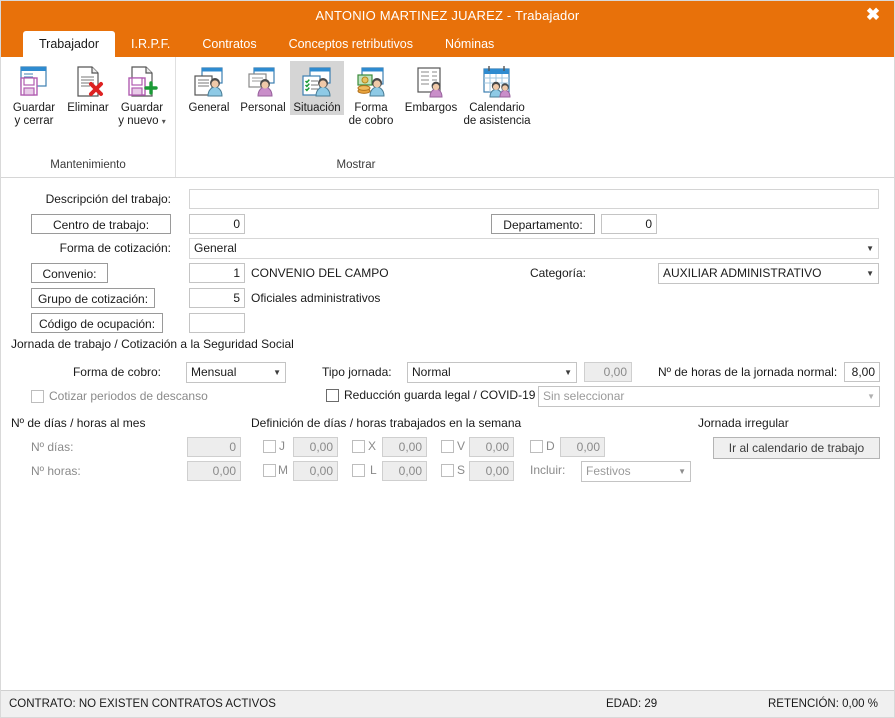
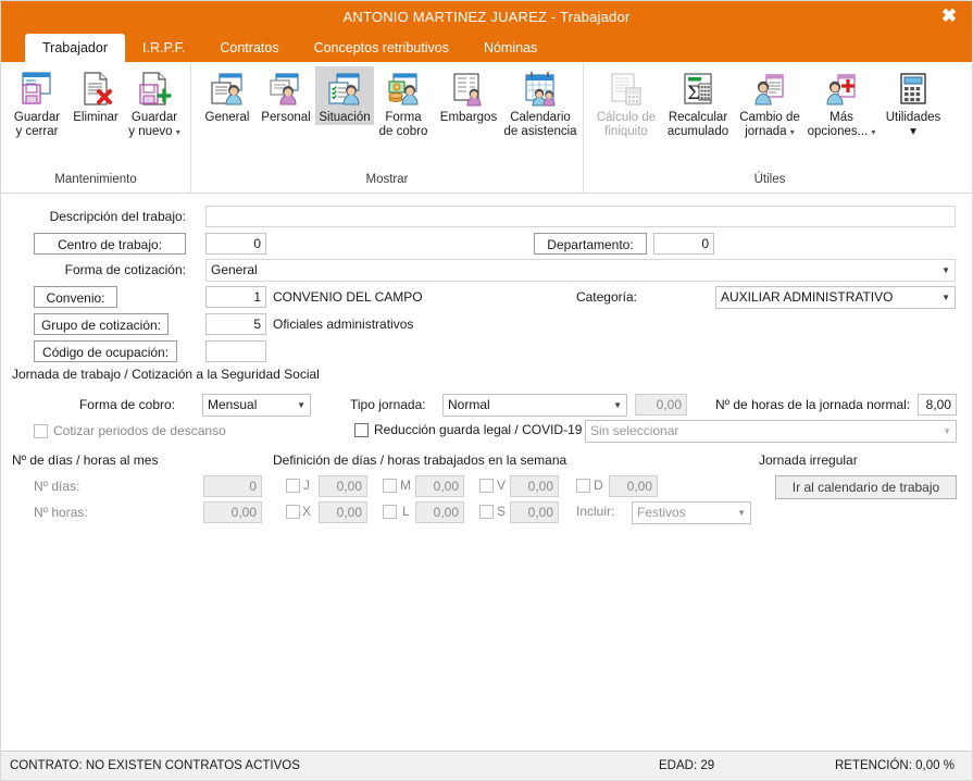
  ANTONIO MARTINEZ JUAREZ - Trabajador
  ✖
  Trabajador
  I.R.P.F.
  Contratos
  Conceptos retributivos
  Nóminas
  Guardar
  y cerrar
  Eliminar
  Guardar
  y nuevo ▾
  Mantenimiento
  General
  Personal
  Situación
  Forma
  de cobro
  Embargos
  Calendario
  de asistencia
  Mostrar
+ Cálculo de
+ finiquito
+ Σ
+ Recalcular
+ acumulado
+ Cambio de
+ jornada ▾
+ Más
+ opciones... ▾
+ Utilidades
+ ▾
+ Útiles
  Descripción del trabajo:
  Centro de trabajo:
  0
  Departamento:
  0
  Forma de cotización:
  General
  ▼
  Convenio:
  1
  CONVENIO DEL CAMPO
  Categoría:
  AUXILIAR ADMINISTRATIVO
  ▼
  Grupo de cotización:
  5
  Oficiales administrativos
  Código de ocupación:
  Jornada de trabajo / Cotización a la Seguridad Social
  Forma de cobro:
  Mensual
  ▼
  Tipo jornada:
  Normal
  ▼
  0,00
  Nº de horas de la jornada normal:
  8,00
  Cotizar periodos de descanso
  Reducción guarda legal / COVID-19
  Sin seleccionar
  ▼
  Nº de días / horas al mes
  Nº días:
  0
  Nº horas:
  0,00
  Definición de días / horas trabajados en la semana
  J
  0,00
- M
+ X
  0,00
- X
+ M
  0,00
  L
  0,00
  V
  0,00
  S
  0,00
  D
  0,00
  Incluir:
  Festivos
  ▼
  Jornada irregular
  Ir al calendario de trabajo
  CONTRATO: NO EXISTEN CONTRATOS ACTIVOS
  EDAD: 29
  RETENCIÓN: 0,00 %
